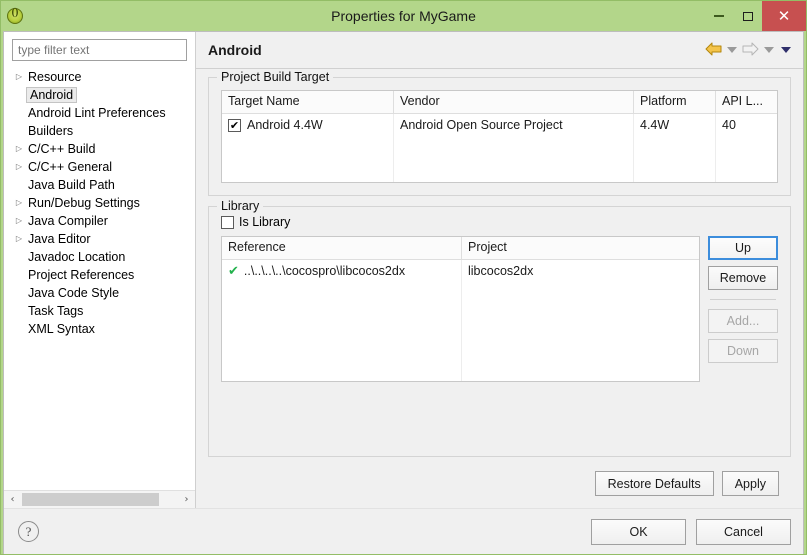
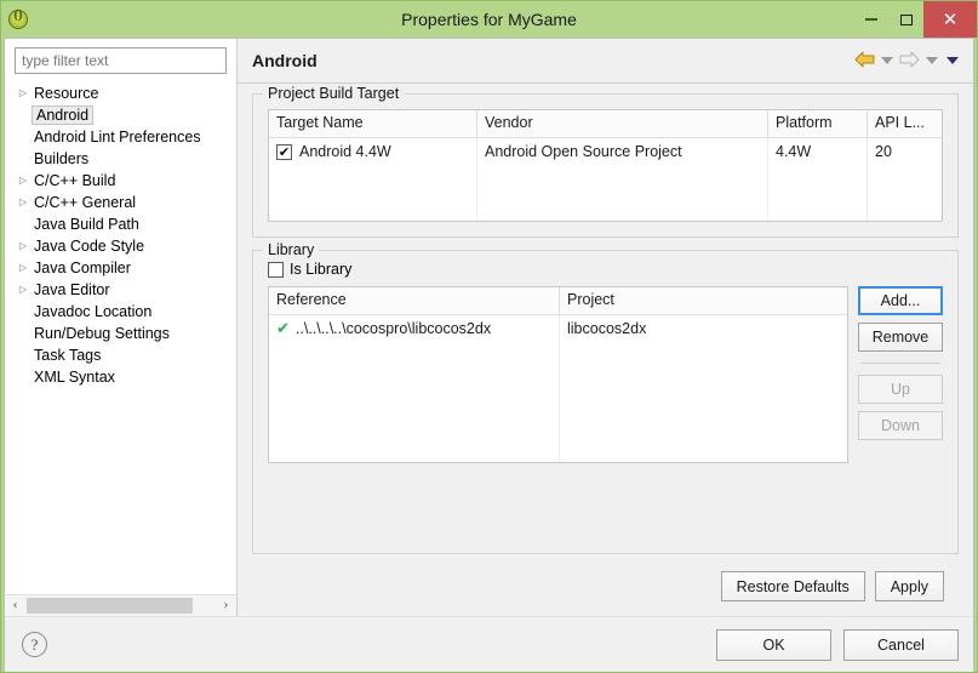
  Properties for MyGame
  ✕
  type filter text
  ▷
  Resource
  Android
  Android Lint Preferences
  Builders
  ▷
  C/C++ Build
  ▷
  C/C++ General
  Java Build Path
  ▷
- Run/Debug Settings
+ Java Code Style
  ▷
  Java Compiler
  ▷
  Java Editor
  Javadoc Location
- Project References
- Java Code Style
+ Run/Debug Settings
  Task Tags
  XML Syntax
  ‹
  ›
  Android
  Project Build Target
  Target Name
  Vendor
  Platform
  API L...
  ✔
  Android 4.4W
  Android Open Source Project
  4.4W
- 40
+ 20
  Library
  Is Library
  Reference
  Project
  ✔
  ..\..\..\..\cocospro\libcocos2dx
  libcocos2dx
- Up
+ Add...
  Remove
- Add...
+ Up
  Down
  Restore Defaults
  Apply
  ?
  OK
  Cancel
